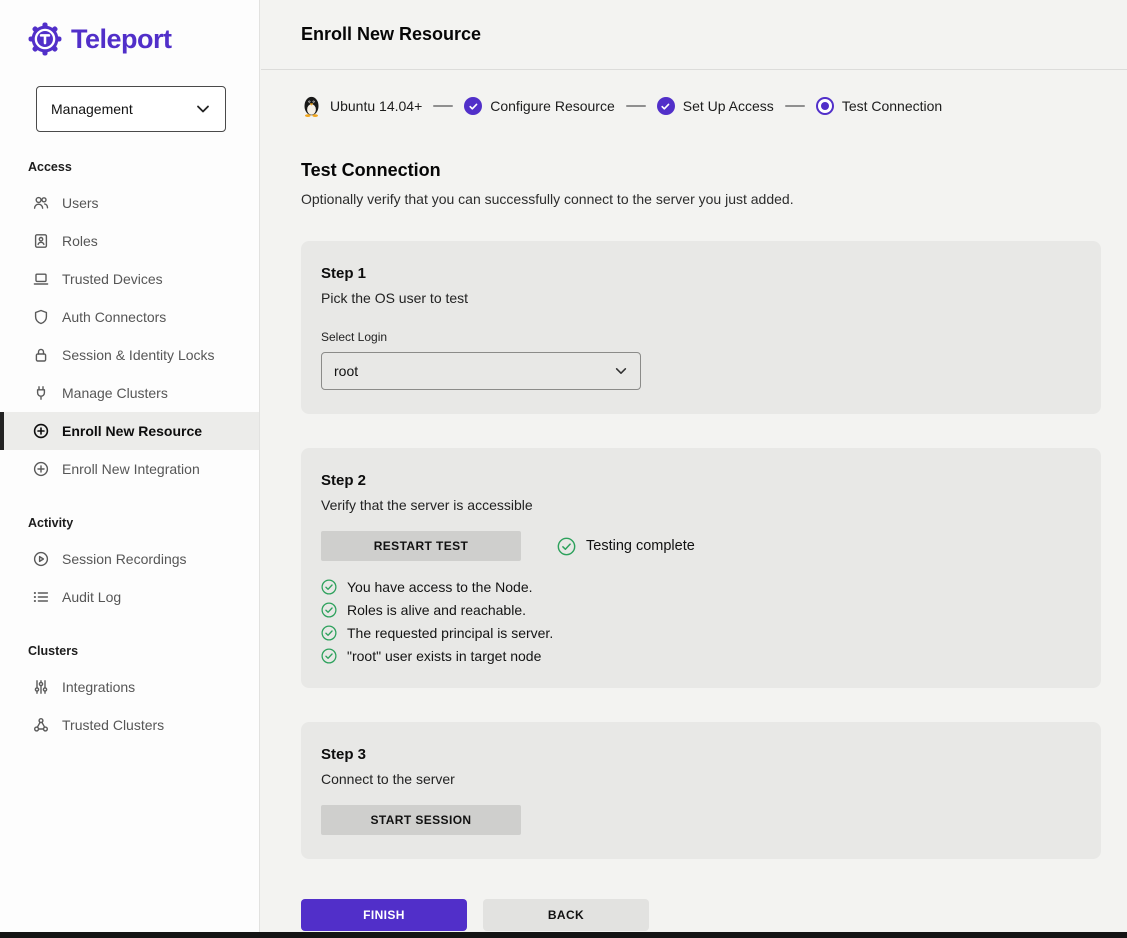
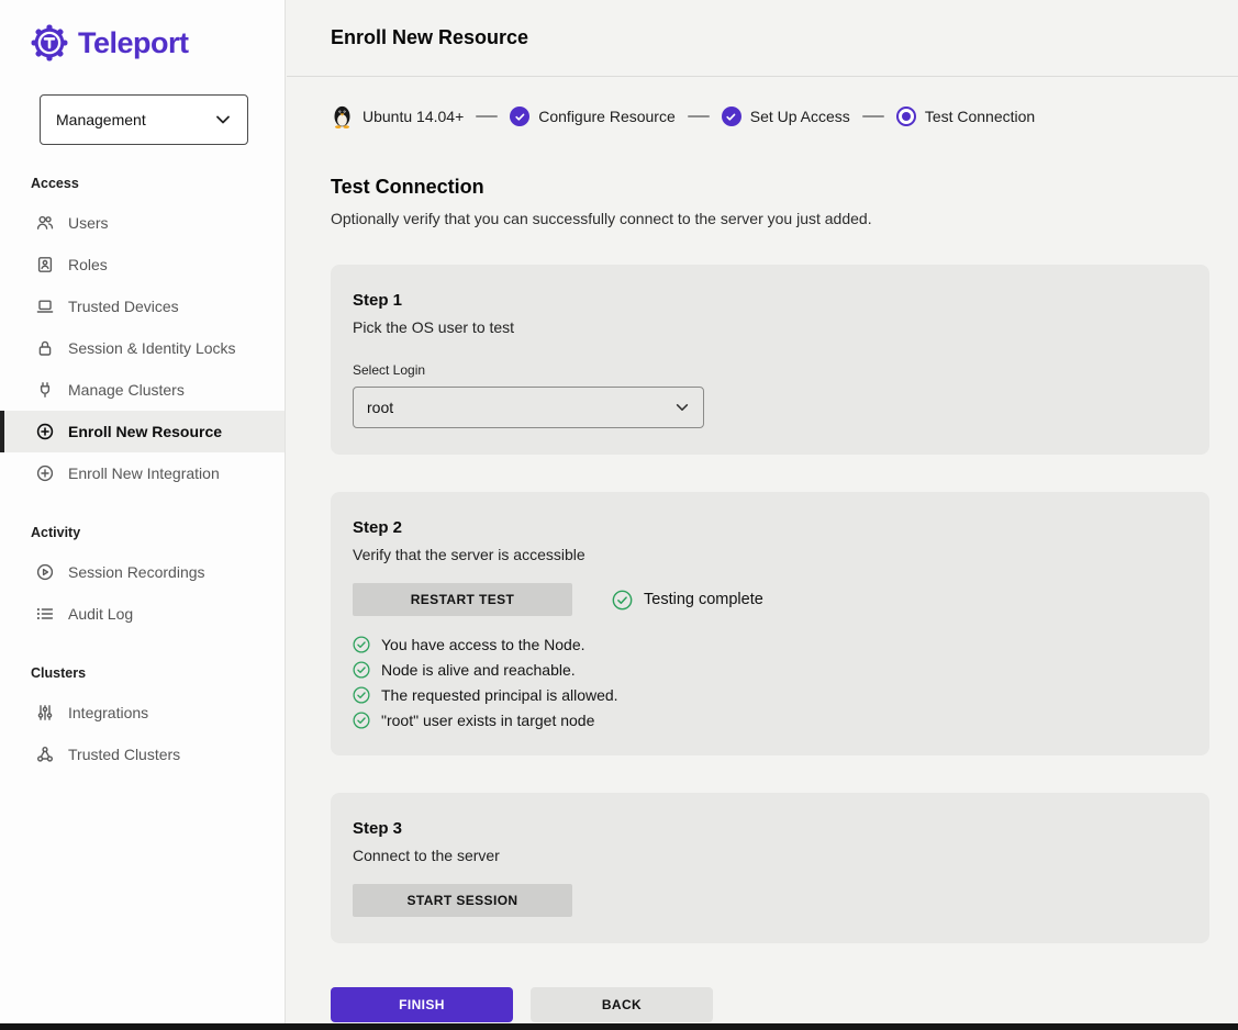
  Teleport
  Management
  Access
  Users
  Roles
  Trusted Devices
- Auth Connectors
  Session & Identity Locks
  Manage Clusters
  Enroll New Resource
  Enroll New Integration
  Activity
  Session Recordings
  Audit Log
  Clusters
  Integrations
  Trusted Clusters
  Enroll New Resource
  Ubuntu 14.04+
  Configure Resource
  Set Up Access
  Test Connection
  Test Connection
  Optionally verify that you can successfully connect to the server you just added.
  Step 1
  Pick the OS user to test
  Select Login
  root
  Step 2
  Verify that the server is accessible
  RESTART TEST
  Testing complete
  You have access to the Node.
- Roles is alive and reachable.
+ Node is alive and reachable.
- The requested principal is server.
+ The requested principal is allowed.
  "root" user exists in target node
  Step 3
  Connect to the server
  START SESSION
  FINISH
  BACK
